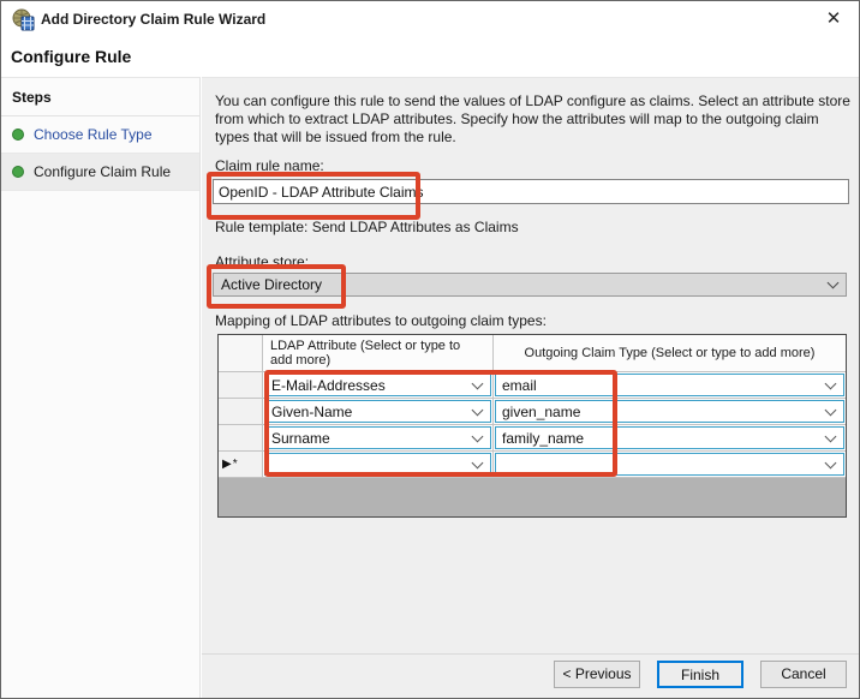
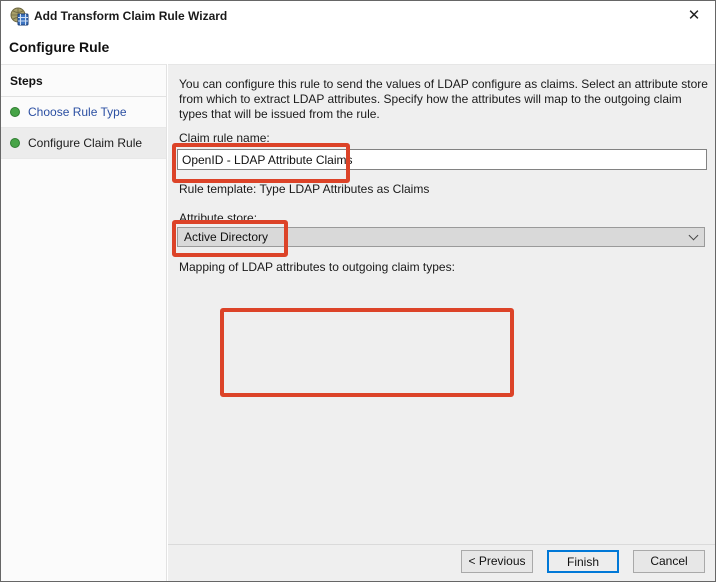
- Add Directory Claim Rule Wizard
+ Add Transform Claim Rule Wizard
  ✕
  Configure Rule
  Steps
  Choose Rule Type
  Configure Claim Rule
  You can configure this rule to send the values of LDAP configure as claims. Select an attribute store from which to extract LDAP attributes. Specify how the attributes will map to the outgoing claim types that will be issued from the rule.
  Claim rule name:
  OpenID - LDAP Attribute Claims
- Rule template: Send LDAP Attributes as Claims
+ Rule template: Type LDAP Attributes as Claims
  Attribute store:
  Active Directory
  Mapping of LDAP attributes to outgoing claim types:
- LDAP Attribute (Select or type to add more)
- Outgoing Claim Type (Select or type to add more)
- E-Mail-Addresses
- email
- Given-Name
- given_name
- Surname
- family_name
- ▶*
  < Previous
  Finish
  Cancel
